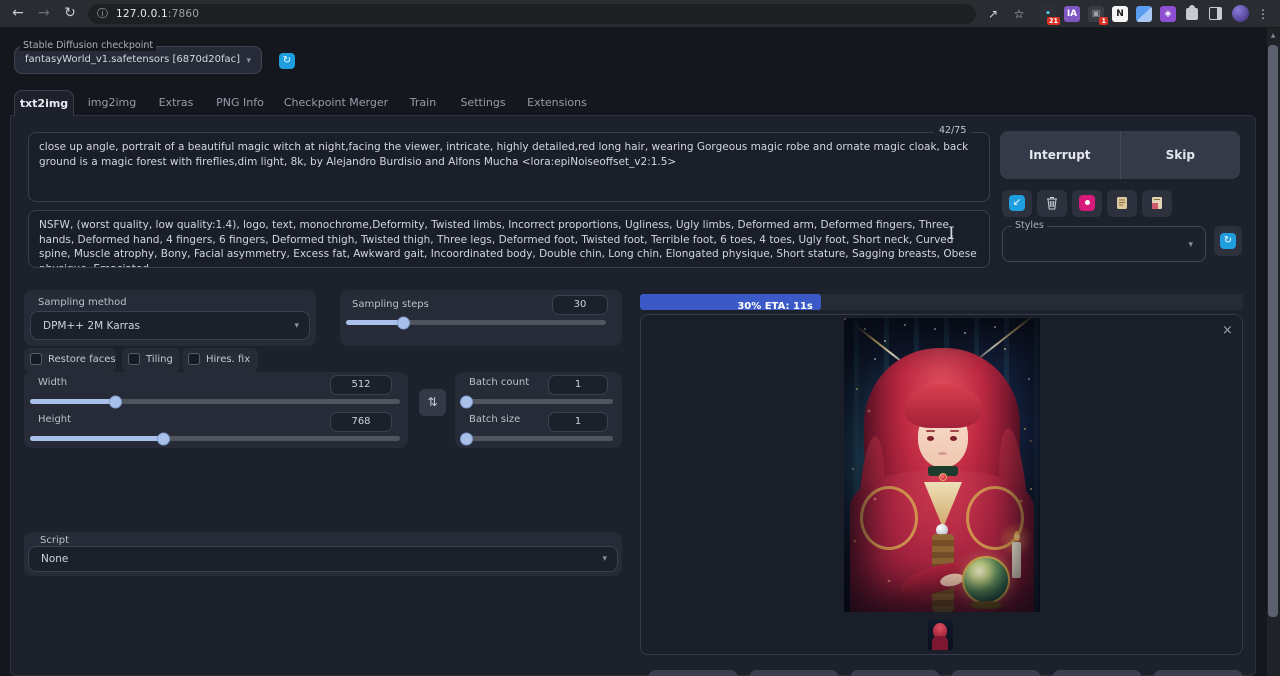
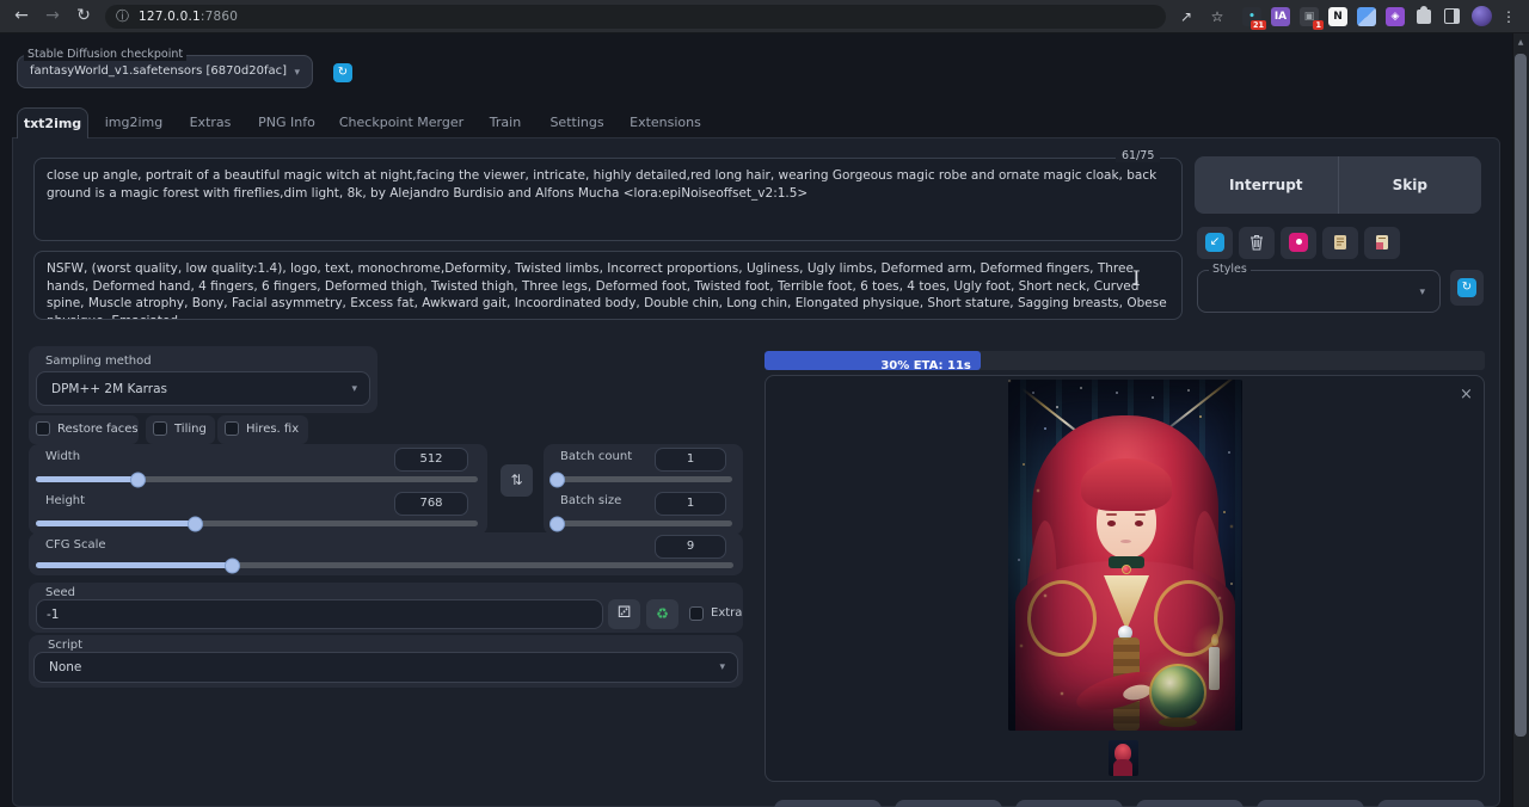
  ←
  →
  ↻
  ⓘ
  127.0.0.1:7860
  ↗
  ☆
  •
  21
  IA
  ▣
  1
  N
  ◈
  ⋮
  Stable Diffusion checkpoint
  fantasyWorld_v1.safetensors [6870d20fac]
  ▾
  ↻
  txt2img
  img2img
  Extras
  PNG Info
  Checkpoint Merger
  Train
  Settings
  Extensions
  close up angle, portrait of a beautiful magic witch at night,facing the viewer, intricate, highly detailed,red long hair, wearing Gorgeous magic robe and ornate magic cloak, back ground is a magic forest with fireflies,dim light, 8k, by Alejandro Burdisio and Alfons Mucha <lora:epiNoiseoffset_v2:1.5>
- 42/75
+ 61/75
  NSFW, (worst quality, low quality:1.4), logo, text, monochrome,Deformity, Twisted limbs, Incorrect proportions, Ugliness, Ugly limbs, Deformed arm, Deformed fingers, Three hands, Deformed hand, 4 fingers, 6 fingers, Deformed thigh, Twisted thigh, Three legs, Deformed foot, Twisted foot, Terrible foot, 6 toes, 4 toes, Ugly foot, Short neck, Curved spine, Muscle atrophy, Bony, Facial asymmetry, Excess fat, Awkward gait, Incoordinated body, Double chin, Long chin, Elongated physique, Short stature, Sagging breasts, Obese
  I
  Interrupt
  Skip
  ↙
  Styles
  ▾
  ↻
  Sampling method
  DPM++ 2M Karras
  ▾
- Sampling steps
- 30
  Restore faces
  Tiling
  Hires. fix
  Width
  512
  Height
  768
  ⇅
  Batch count
  1
  Batch size
  1
+ CFG Scale
+ 9
+ Seed
+ -1
+ ⚂
+ ♻
+ Extra
  Script
  None
  ▾
  30% ETA: 11s
  ×
